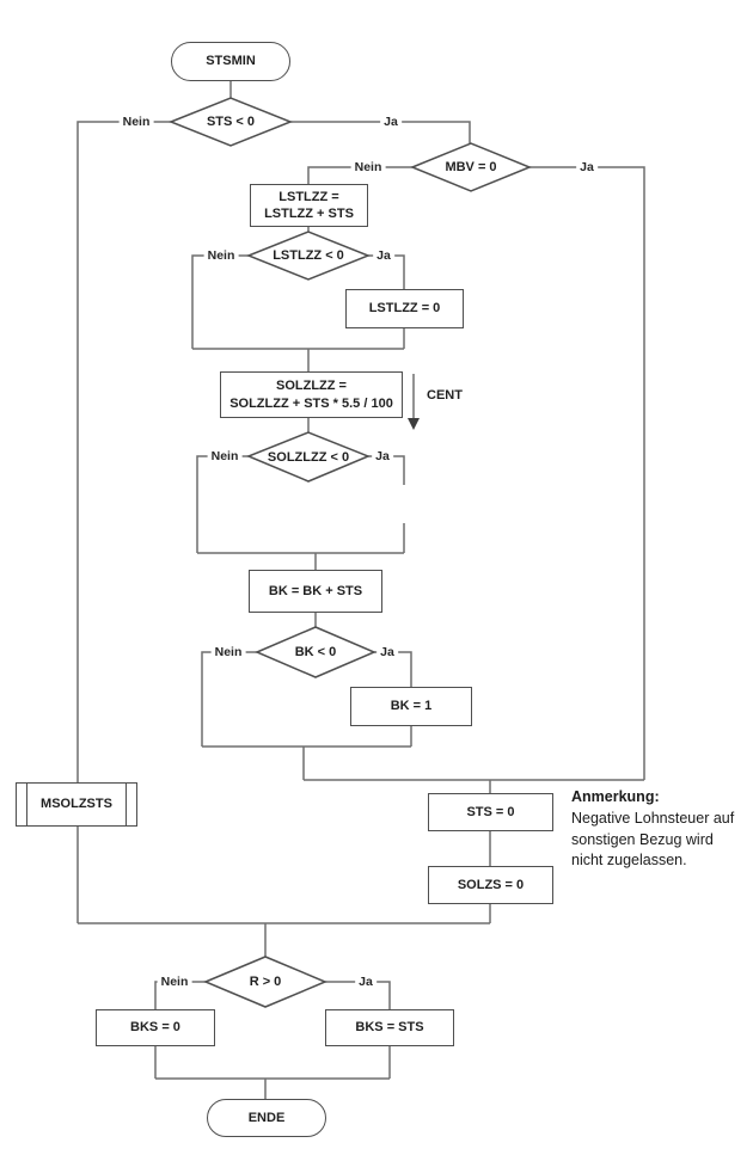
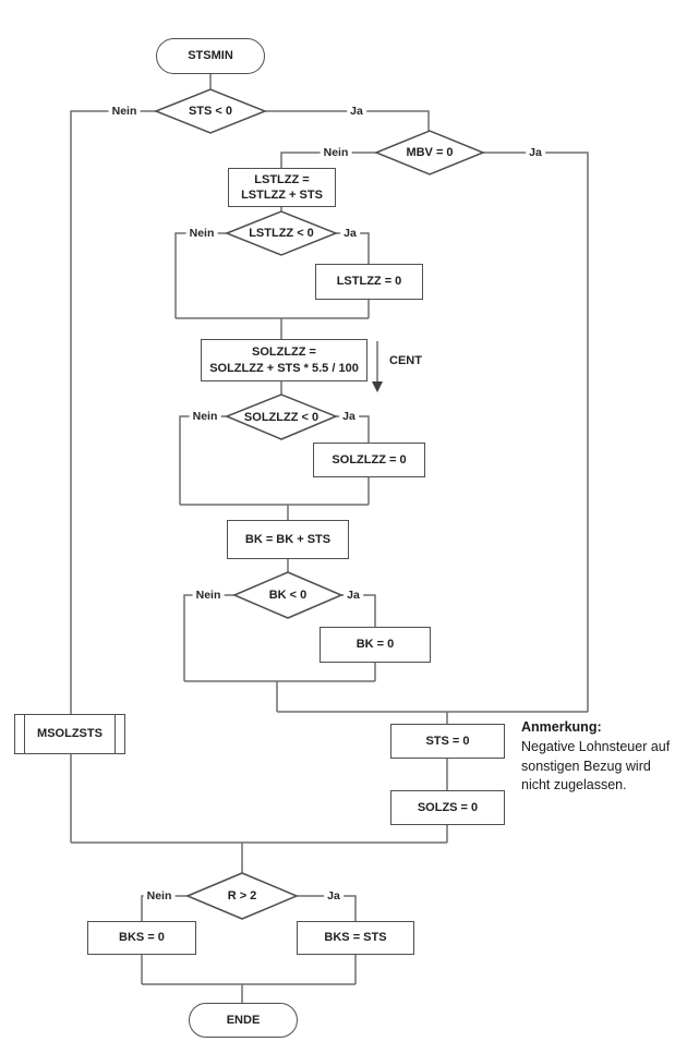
  STSMIN
  LSTLZZ =
  LSTLZZ + STS
  LSTLZZ = 0
  SOLZLZZ =
  SOLZLZZ + STS * 5.5 / 100
+ SOLZLZZ = 0
  BK = BK + STS
- BK = 1
+ BK = 0
  MSOLZSTS
  STS = 0
  SOLZS = 0
  BKS = 0
  BKS = STS
  ENDE
  STS < 0
  MBV = 0
  LSTLZZ < 0
  SOLZLZZ < 0
  BK < 0
- R > 0
+ R > 2
  Nein
  Ja
  Nein
  Ja
  Nein
  Ja
  Nein
  Ja
  Nein
  Ja
  Nein
  Ja
  CENT
  Anmerkung:
  Negative Lohnsteuer auf
  sonstigen Bezug wird
  nicht zugelassen.
